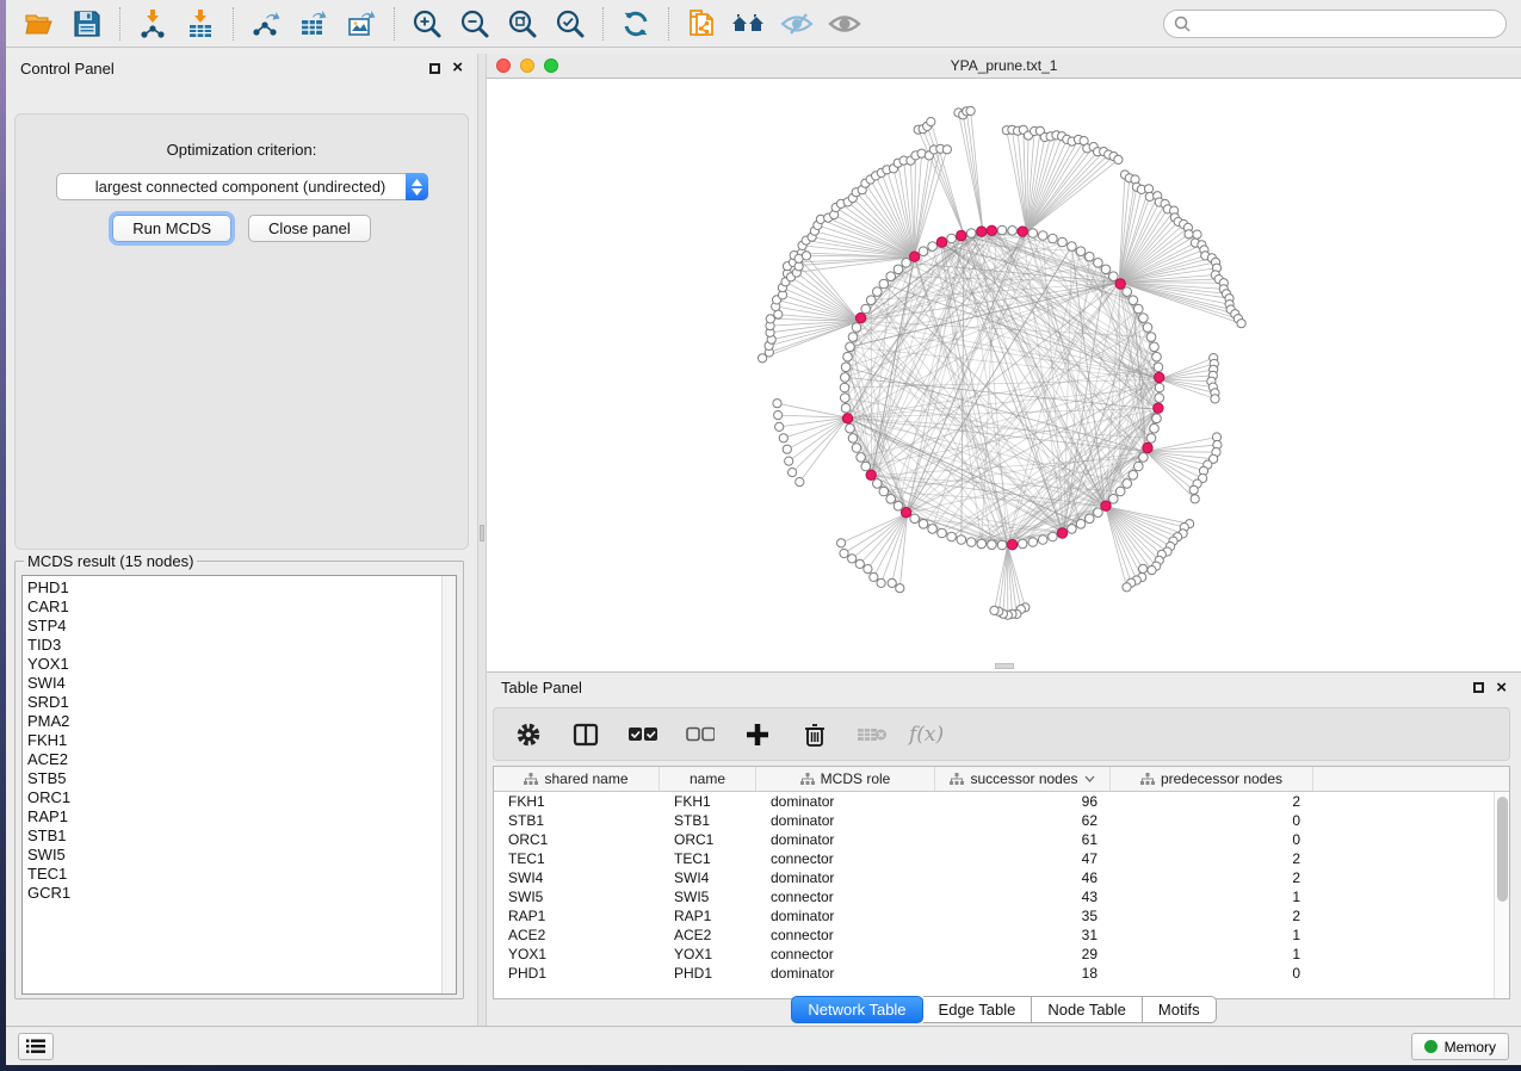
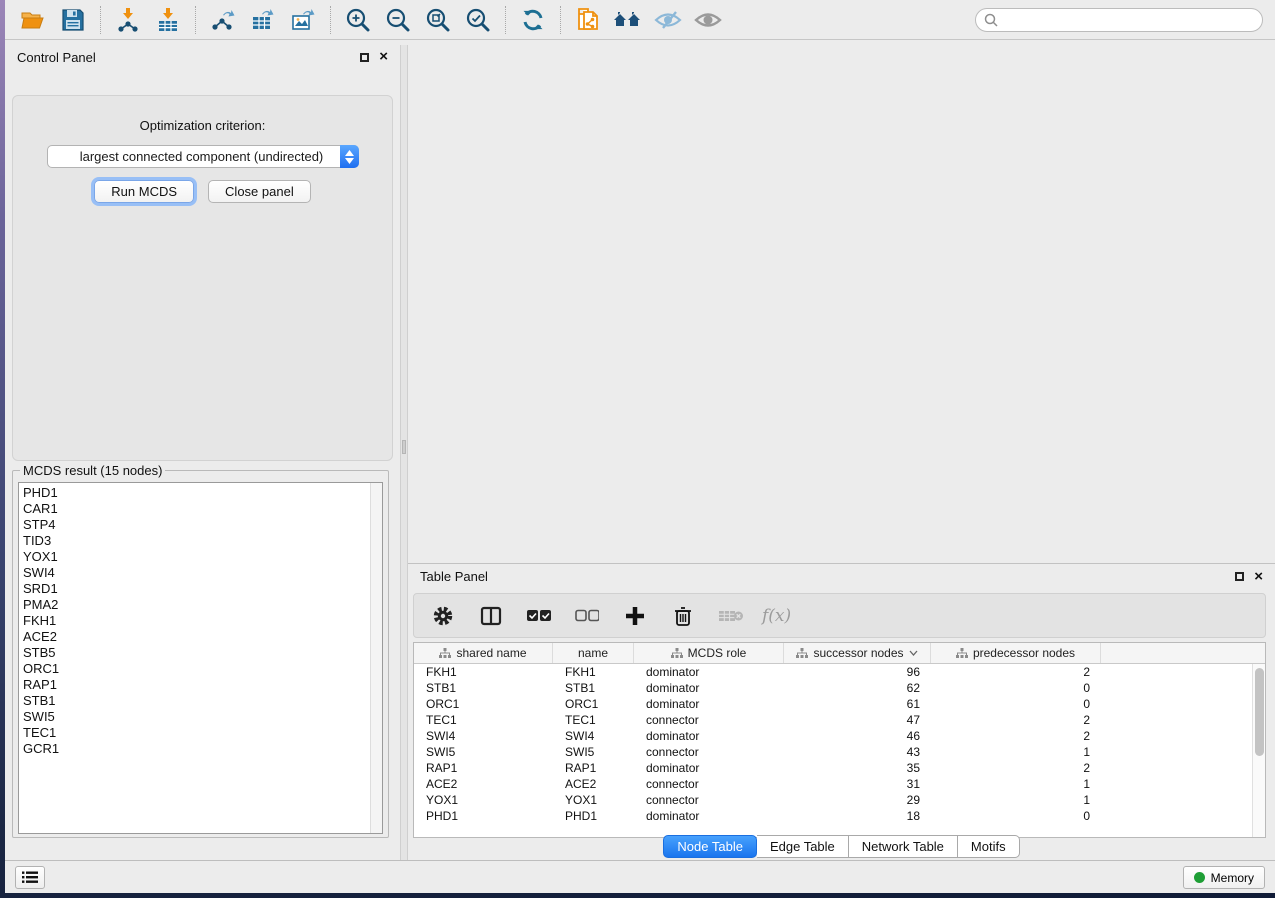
  Control Panel
  ×
  Optimization criterion:
  largest connected component (undirected)
  Run MCDS
  Close panel
  MCDS result (15 nodes)
  PHD1
  CAR1
  STP4
  TID3
  YOX1
  SWI4
  SRD1
  PMA2
  FKH1
  ACE2
  STB5
  ORC1
  RAP1
  STB1
  SWI5
  TEC1
  GCR1
- YPA_prune.txt_1
  Table Panel
  ×
  f(x)
  shared name
  name
  MCDS role
  successor nodes
  predecessor nodes
  FKH1
  FKH1
  dominator
  96
  2
  STB1
  STB1
  dominator
  62
  0
  ORC1
  ORC1
  dominator
  61
  0
  TEC1
  TEC1
  connector
  47
  2
  SWI4
  SWI4
  dominator
  46
  2
  SWI5
  SWI5
  connector
  43
  1
  RAP1
  RAP1
  dominator
  35
  2
  ACE2
  ACE2
  connector
  31
  1
  YOX1
  YOX1
  connector
  29
  1
  PHD1
  PHD1
  dominator
  18
  0
- Network Table
+ Node Table
  Edge Table
- Node Table
+ Network Table
  Motifs
  Memory
